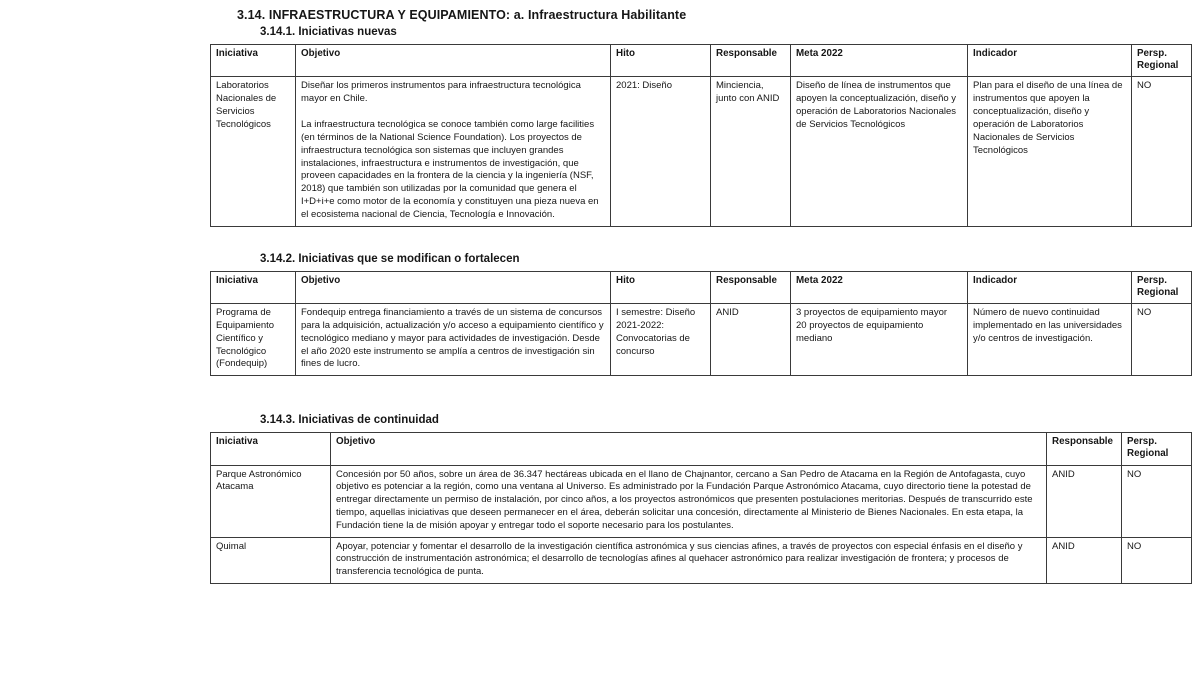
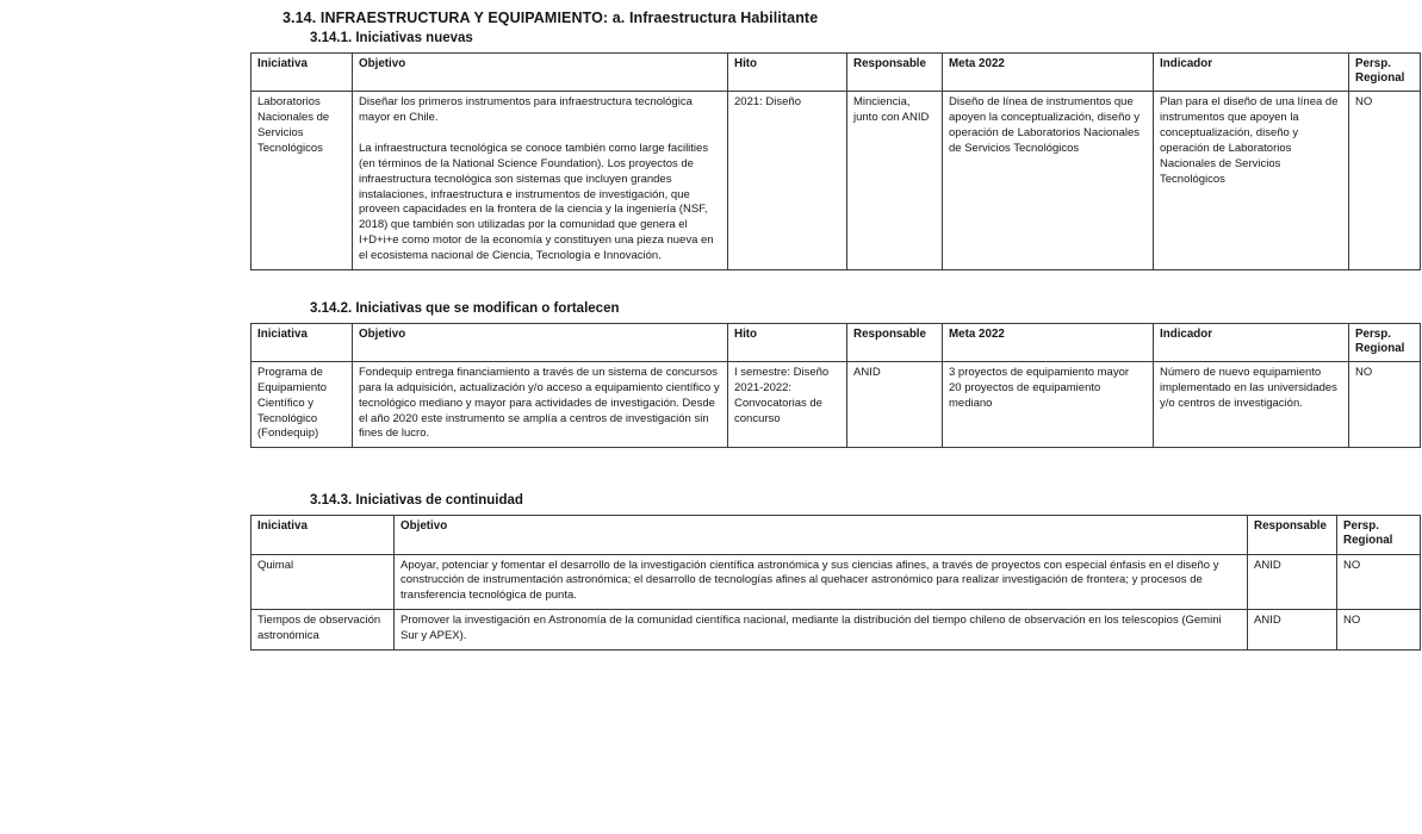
  3.14. INFRAESTRUCTURA Y EQUIPAMIENTO: a. Infraestructura Habilitante
  3.14.1. Iniciativas nuevas
  Iniciativa	Objetivo	Hito	Responsable	Meta 2022	Indicador	Persp. Regional
  Laboratorios Nacionales de Servicios Tecnológicos	Diseñar los primeros instrumentos para infraestructura tecnológica mayor en Chile. La infraestructura tecnológica se conoce también como large facilities (en términos de la National Science Foundation). Los proyectos de infraestructura tecnológica son sistemas que incluyen grandes instalaciones, infraestructura e instrumentos de investigación, que proveen capacidades en la frontera de la ciencia y la ingeniería (NSF, 2018) que también son utilizadas por la comunidad que genera el I+D+i+e como motor de la economía y constituyen una pieza nueva en el ecosistema nacional de Ciencia, Tecnología e Innovación.	2021: Diseño	Minciencia, junto con ANID	Diseño de línea de instrumentos que apoyen la conceptualización, diseño y operación de Laboratorios Nacionales de Servicios Tecnológicos	Plan para el diseño de una línea de instrumentos que apoyen la conceptualización, diseño y operación de Laboratorios Nacionales de Servicios Tecnológicos	NO
  3.14.2. Iniciativas que se modifican o fortalecen
  Iniciativa	Objetivo	Hito	Responsable	Meta 2022	Indicador	Persp. Regional
- Programa de Equipamiento Científico y Tecnológico (Fondequip)	Fondequip entrega financiamiento a través de un sistema de concursos para la adquisición, actualización y/o acceso a equipamiento científico y tecnológico mediano y mayor para actividades de investigación. Desde el año 2020 este instrumento se amplía a centros de investigación sin fines de lucro.	I semestre: Diseño 2021-2022: Convocatorias de concurso	ANID	3 proyectos de equipamiento mayor 20 proyectos de equipamiento mediano	Número de nuevo continuidad implementado en las universidades y/o centros de investigación.	NO
+ Programa de Equipamiento Científico y Tecnológico (Fondequip)	Fondequip entrega financiamiento a través de un sistema de concursos para la adquisición, actualización y/o acceso a equipamiento científico y tecnológico mediano y mayor para actividades de investigación. Desde el año 2020 este instrumento se amplía a centros de investigación sin fines de lucro.	I semestre: Diseño 2021-2022: Convocatorias de concurso	ANID	3 proyectos de equipamiento mayor 20 proyectos de equipamiento mediano	Número de nuevo equipamiento implementado en las universidades y/o centros de investigación.	NO
  3.14.3. Iniciativas de continuidad
  Iniciativa	Objetivo	Responsable	Persp. Regional
- Parque Astronómico Atacama	Concesión por 50 años, sobre un área de 36.347 hectáreas ubicada en el llano de Chajnantor, cercano a San Pedro de Atacama en la Región de Antofagasta, cuyo objetivo es potenciar a la región, como una ventana al Universo. Es administrado por la Fundación Parque Astronómico Atacama, cuyo directorio tiene la potestad de entregar directamente un permiso de instalación, por cinco años, a los proyectos astronómicos que presenten postulaciones meritorias. Después de transcurrido este tiempo, aquellas iniciativas que deseen permanecer en el área, deberán solicitar una concesión, directamente al Ministerio de Bienes Nacionales. En esta etapa, la Fundación tiene la de misión apoyar y entregar todo el soporte necesario para los postulantes.	ANID	NO
  Quimal	Apoyar, potenciar y fomentar el desarrollo de la investigación científica astronómica y sus ciencias afines, a través de proyectos con especial énfasis en el diseño y construcción de instrumentación astronómica; el desarrollo de tecnologías afines al quehacer astronómico para realizar investigación de frontera; y procesos de transferencia tecnológica de punta.	ANID	NO
+ Tiempos de observación astronómica	Promover la investigación en Astronomía de la comunidad científica nacional, mediante la distribución del tiempo chileno de observación en los telescopios (Gemini Sur y APEX).	ANID	NO
